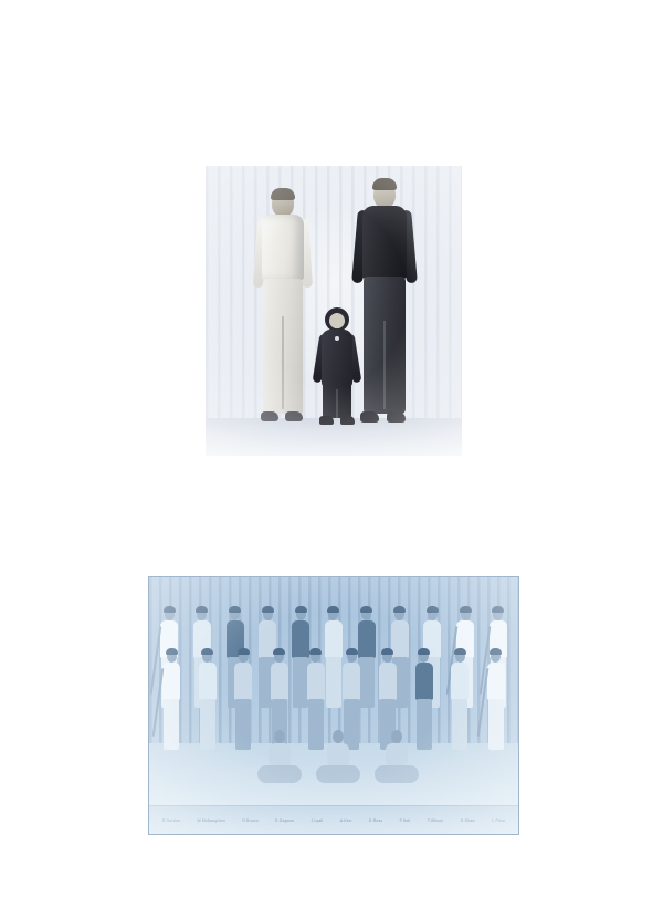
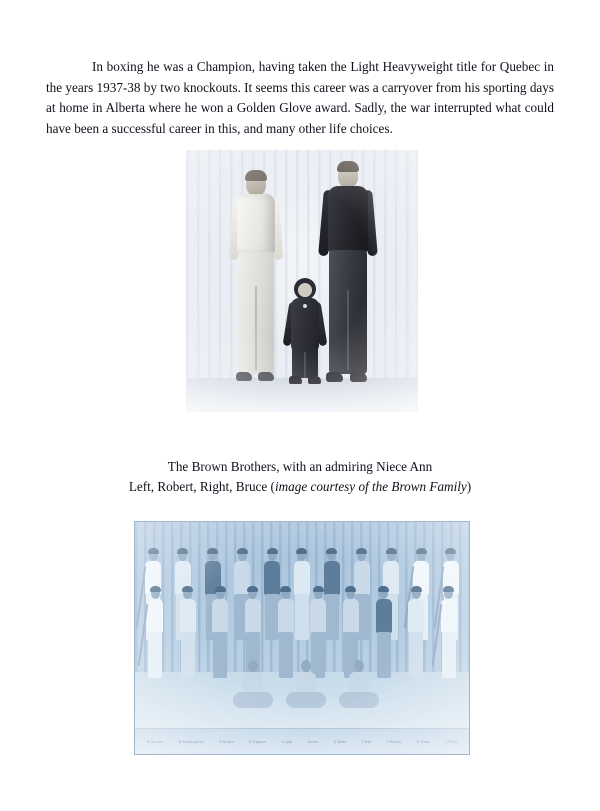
+ In boxing he was a Champion, having taken the Light Heavyweight title for Quebec in the years 1937-38 by two knockouts. It seems this career was a carryover from his sporting days at home in Alberta where he won a Golden Glove award. Sadly, the war interrupted what could have been a successful career in this, and many other life choices.
+ The Brown Brothers, with an admiring Niece Ann
+ Left, Robert, Right, Bruce (image courtesy of the Brown Family)
